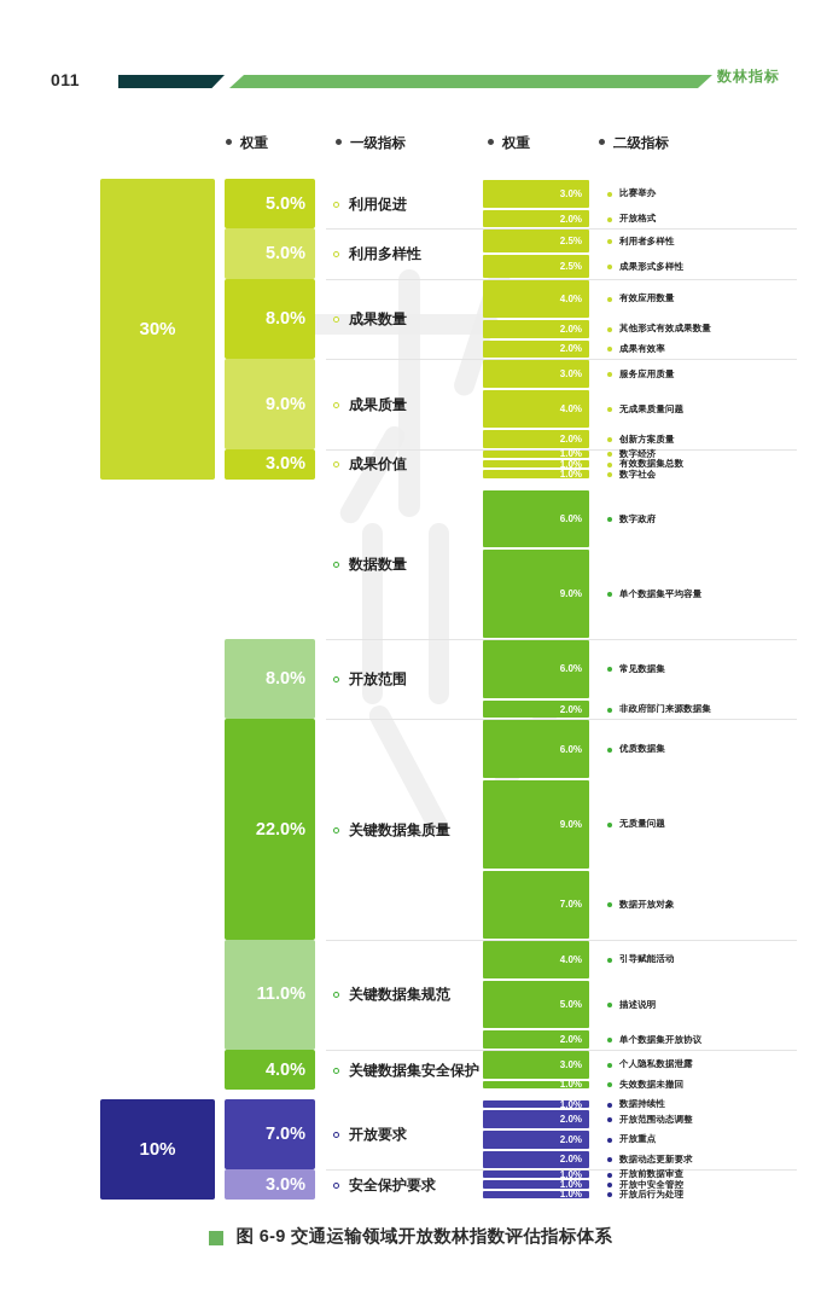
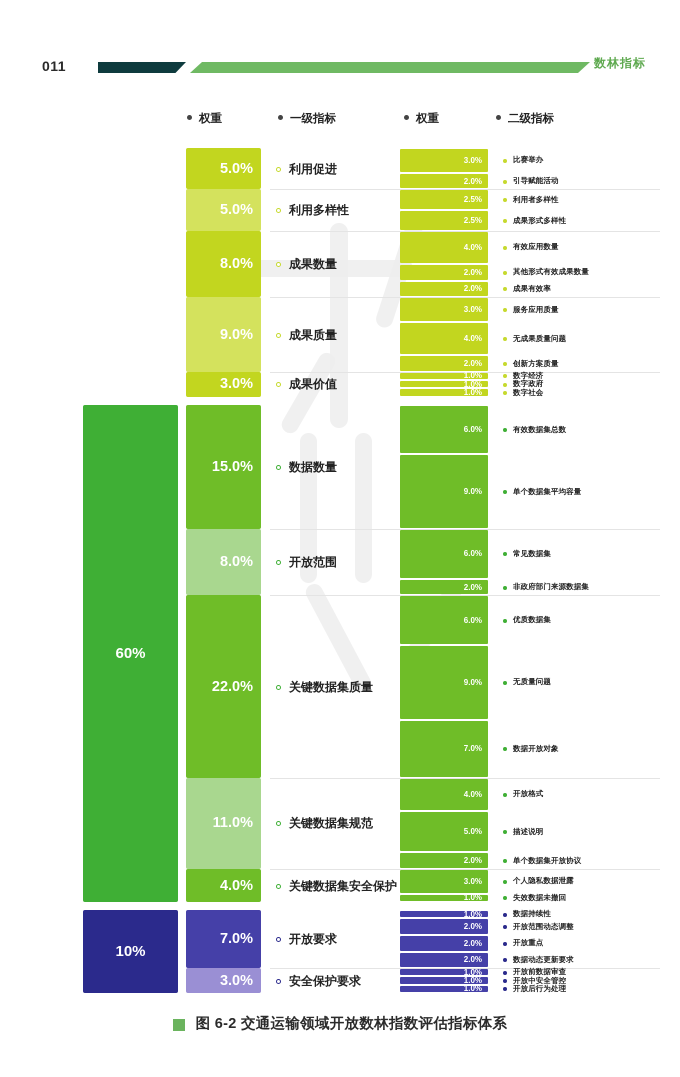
  011
  数林指标
  权重
  一级指标
  权重
  二级指标
- 30%
  5.0%
  利用促进
  3.0%
  比赛举办
  2.0%
- 开放格式
+ 引导赋能活动
  5.0%
  利用多样性
  2.5%
  利用者多样性
  2.5%
  成果形式多样性
  8.0%
  成果数量
  4.0%
  有效应用数量
  2.0%
  其他形式有效成果数量
  2.0%
  成果有效率
  9.0%
  成果质量
  3.0%
  服务应用质量
  4.0%
  无成果质量问题
  2.0%
  创新方案质量
  3.0%
  成果价值
  1.0%
  数字经济
  1.0%
- 有效数据集总数
+ 数字政府
  1.0%
  数字社会
+ 60%
+ 15.0%
  数据数量
  6.0%
- 数字政府
+ 有效数据集总数
  9.0%
  单个数据集平均容量
  8.0%
  开放范围
  6.0%
  常见数据集
  2.0%
  非政府部门来源数据集
  22.0%
  关键数据集质量
  6.0%
  优质数据集
  9.0%
  无质量问题
  7.0%
  数据开放对象
  11.0%
  关键数据集规范
  4.0%
- 引导赋能活动
+ 开放格式
  5.0%
  描述说明
  2.0%
  单个数据集开放协议
  4.0%
  关键数据集安全保护
  3.0%
  个人隐私数据泄露
  1.0%
  失效数据未撤回
  10%
  7.0%
  开放要求
  1.0%
  数据持续性
  2.0%
  开放范围动态调整
  2.0%
  开放重点
  2.0%
  数据动态更新要求
  3.0%
  安全保护要求
  1.0%
  开放前数据审查
  1.0%
  开放中安全管控
  1.0%
  开放后行为处理
- 图 6-9 交通运输领域开放数林指数评估指标体系
+ 图 6-2 交通运输领域开放数林指数评估指标体系
